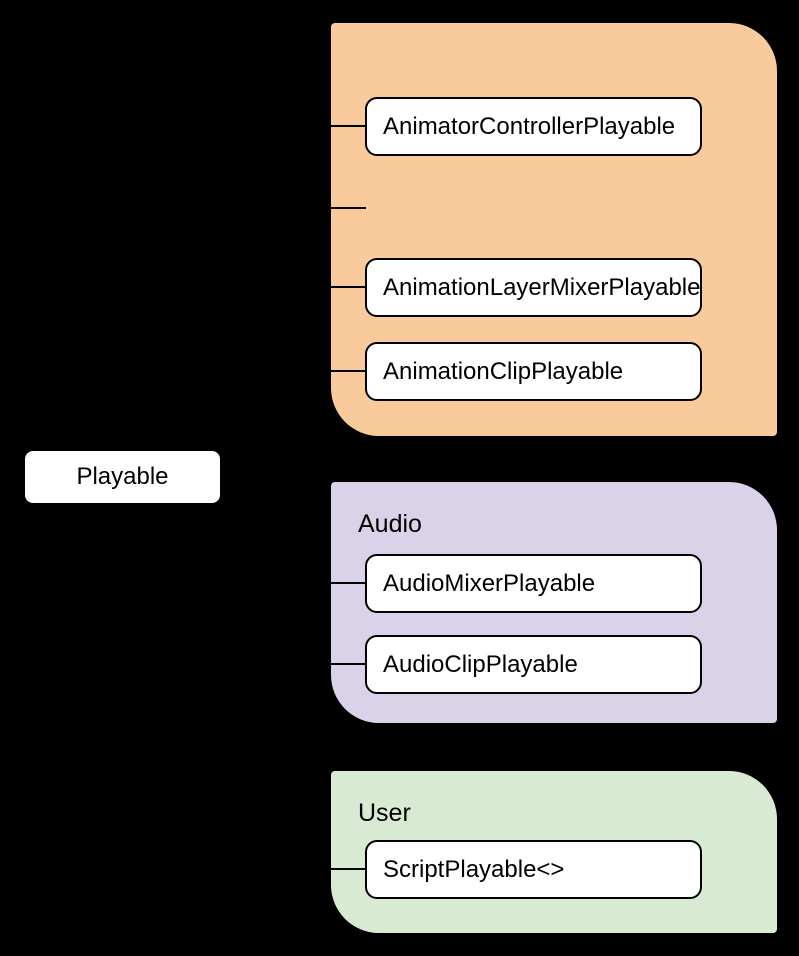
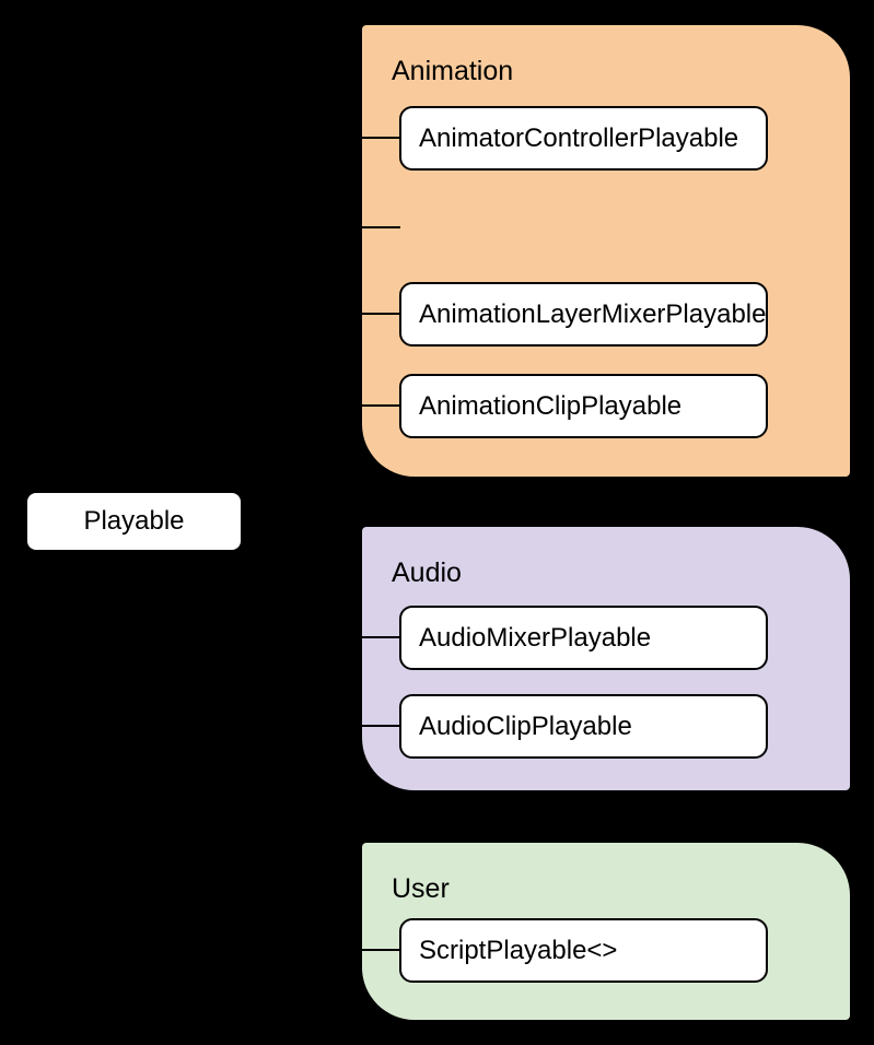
  Playable
+ Animation
  AnimatorControllerPlayable
  AnimationLayerMixerPlayable
  AnimationClipPlayable
  Audio
  AudioMixerPlayable
  AudioClipPlayable
  User
  ScriptPlayable<>
